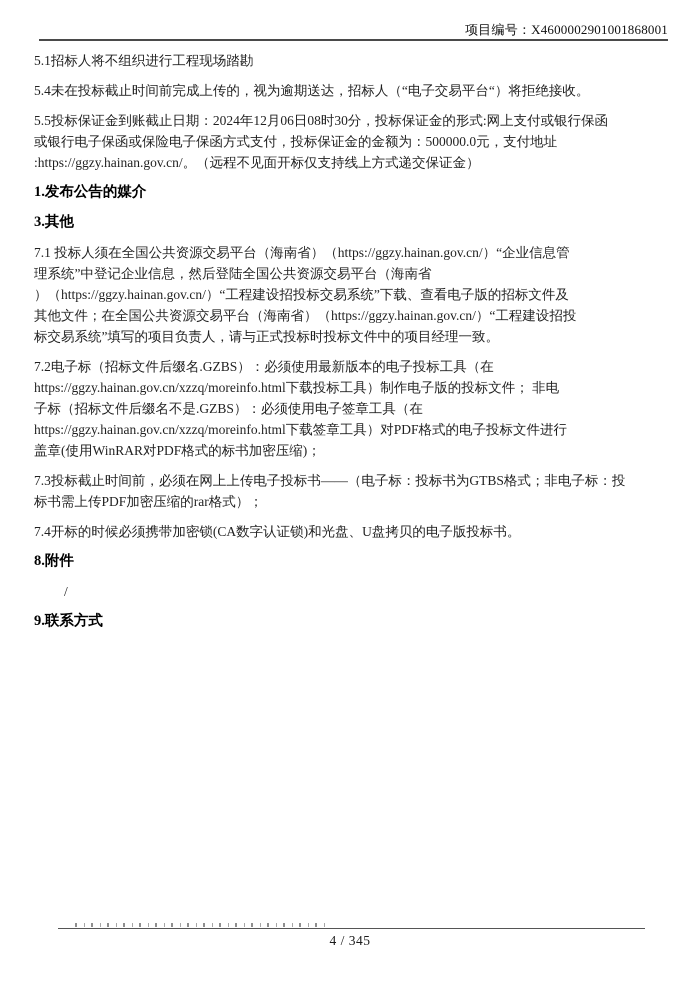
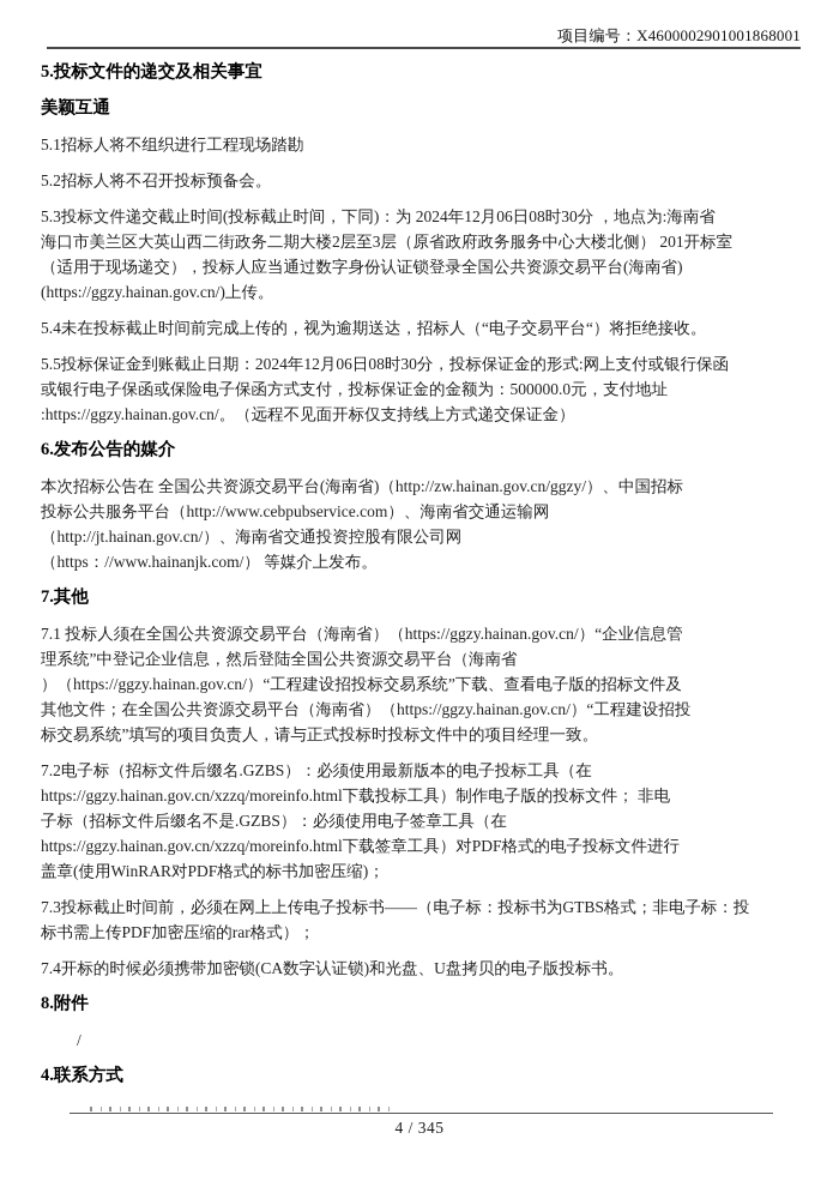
  项目编号：X4600002901001868001
+ 5.投标文件的递交及相关事宜
+ 美颖互通
  5.1招标人将不组织进行工程现场踏勘
+ 5.2招标人将不召开投标预备会。
+ 5.3投标文件递交截止时间(投标截止时间，下同)：为 2024年12月06日08时30分 ，地点为:海南省
+ 海口市美兰区大英山西二街政务二期大楼2层至3层（原省政府政务服务中心大楼北侧） 201开标室
+ （适用于现场递交），投标人应当通过数字身份认证锁登录全国公共资源交易平台(海南省)
+ (https://ggzy.hainan.gov.cn/)上传。
  5.4未在投标截止时间前完成上传的，视为逾期送达，招标人（“电子交易平台“）将拒绝接收。
  5.5投标保证金到账截止日期：2024年12月06日08时30分，投标保证金的形式:网上支付或银行保函
  或银行电子保函或保险电子保函方式支付，投标保证金的金额为：500000.0元，支付地址
  :https://ggzy.hainan.gov.cn/。（远程不见面开标仅支持线上方式递交保证金）
- 1.发布公告的媒介
+ 6.发布公告的媒介
+ 本次招标公告在 全国公共资源交易平台(海南省)（http://zw.hainan.gov.cn/ggzy/）、中国招标
+ 投标公共服务平台（http://www.cebpubservice.com）、海南省交通运输网
+ （http://jt.hainan.gov.cn/）、海南省交通投资控股有限公司网
+ （https：//www.hainanjk.com/） 等媒介上发布。
- 3.其他
+ 7.其他
  7.1 投标人须在全国公共资源交易平台（海南省）（https://ggzy.hainan.gov.cn/）“企业信息管
  理系统”中登记企业信息，然后登陆全国公共资源交易平台（海南省
  ）（https://ggzy.hainan.gov.cn/）“工程建设招投标交易系统”下载、查看电子版的招标文件及
  其他文件；在全国公共资源交易平台（海南省）（https://ggzy.hainan.gov.cn/）“工程建设招投
  标交易系统”填写的项目负责人，请与正式投标时投标文件中的项目经理一致。
  7.2电子标（招标文件后缀名.GZBS）：必须使用最新版本的电子投标工具（在
  https://ggzy.hainan.gov.cn/xzzq/moreinfo.html下载投标工具）制作电子版的投标文件； 非电
  子标（招标文件后缀名不是.GZBS）：必须使用电子签章工具（在
  https://ggzy.hainan.gov.cn/xzzq/moreinfo.html下载签章工具）对PDF格式的电子投标文件进行
  盖章(使用WinRAR对PDF格式的标书加密压缩)；
  7.3投标截止时间前，必须在网上上传电子投标书——（电子标：投标书为GTBS格式；非电子标：投
  标书需上传PDF加密压缩的rar格式）；
  7.4开标的时候必须携带加密锁(CA数字认证锁)和光盘、U盘拷贝的电子版投标书。
  8.附件
  /
- 9.联系方式
+ 4.联系方式
  4 / 345
